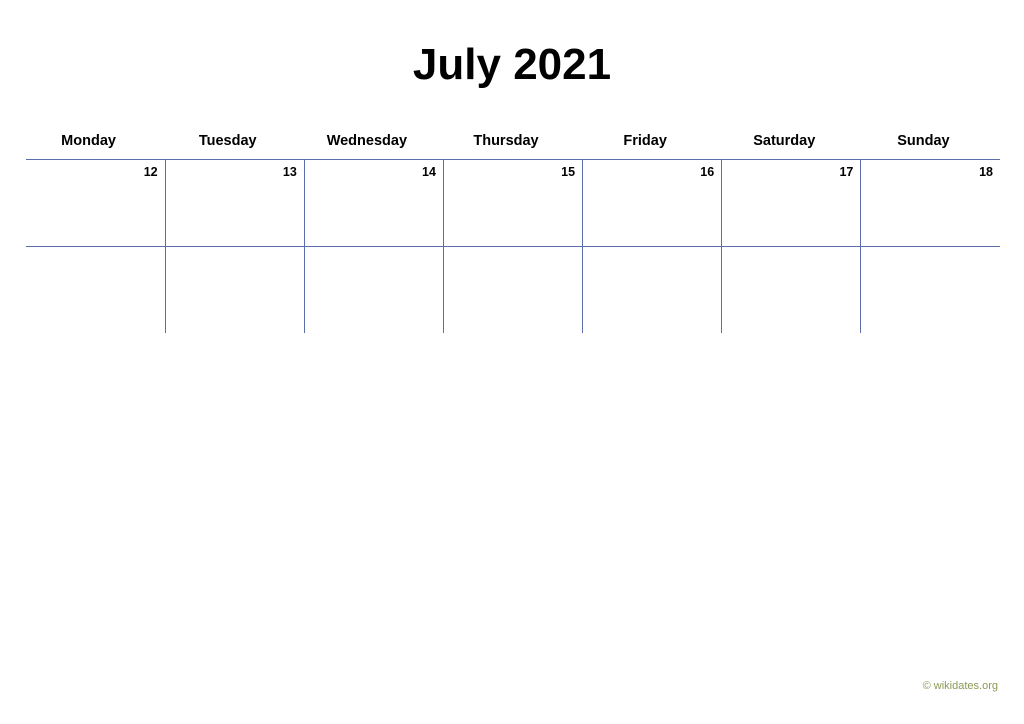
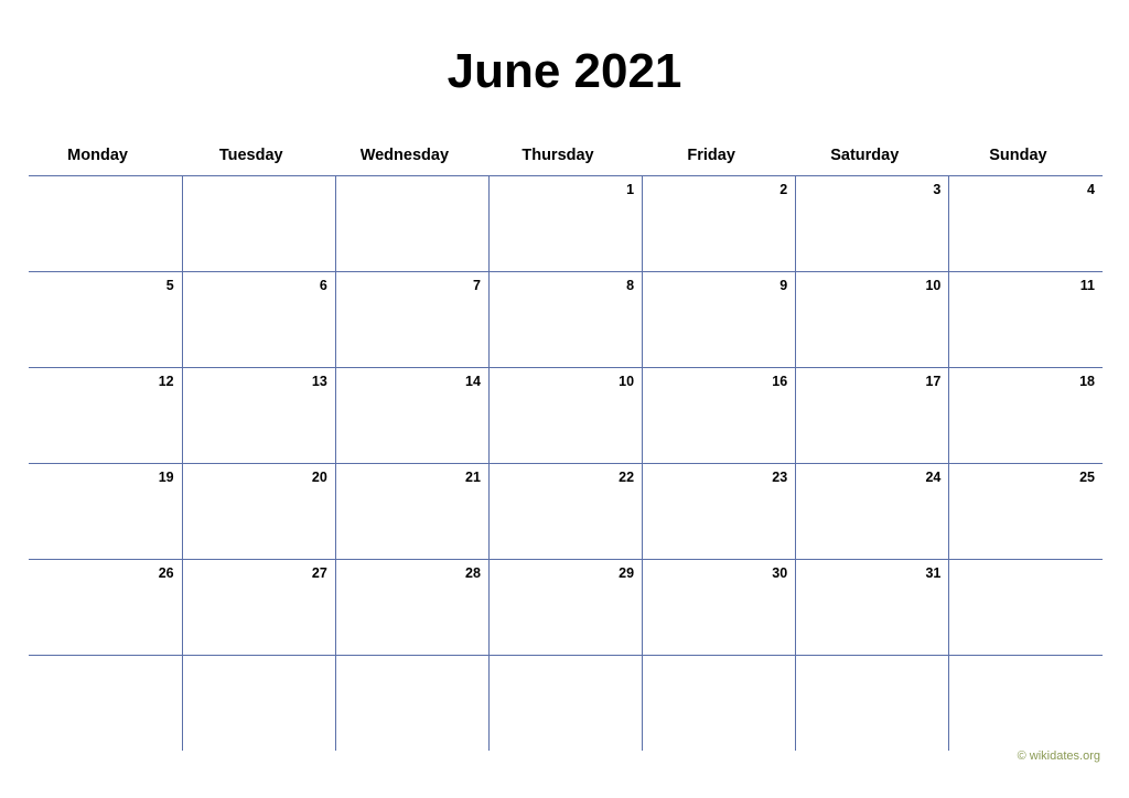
- July 2021
+ June 2021
  Monday	Tuesday	Wednesday	Thursday	Friday	Saturday	Sunday
+ 			1	2	3	4
+ 5	6	7	8	9	10	11
- 12	13	14	15	16	17	18
+ 12	13	14	10	16	17	18
+ 19	20	21	22	23	24	25
+ 26	27	28	29	30	31
  © wikidates.org
